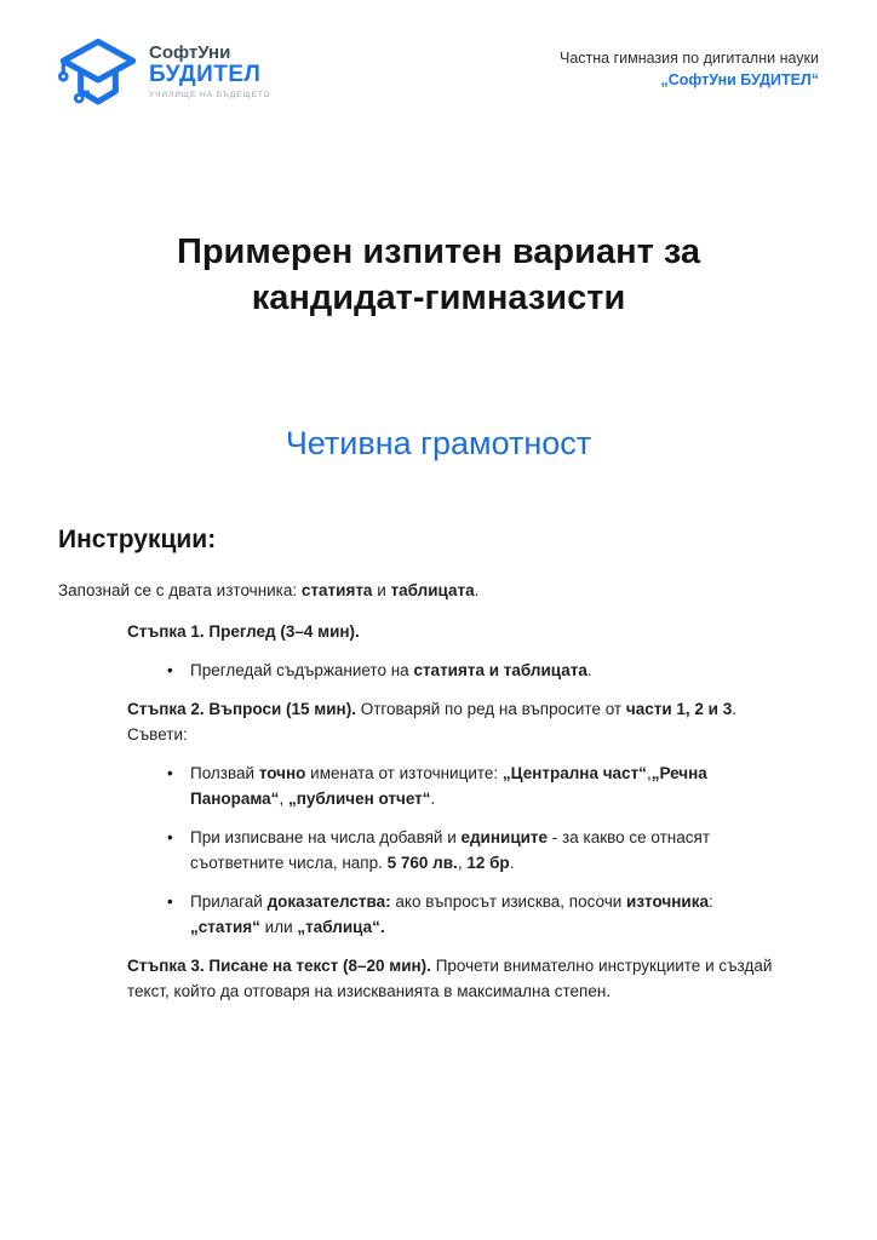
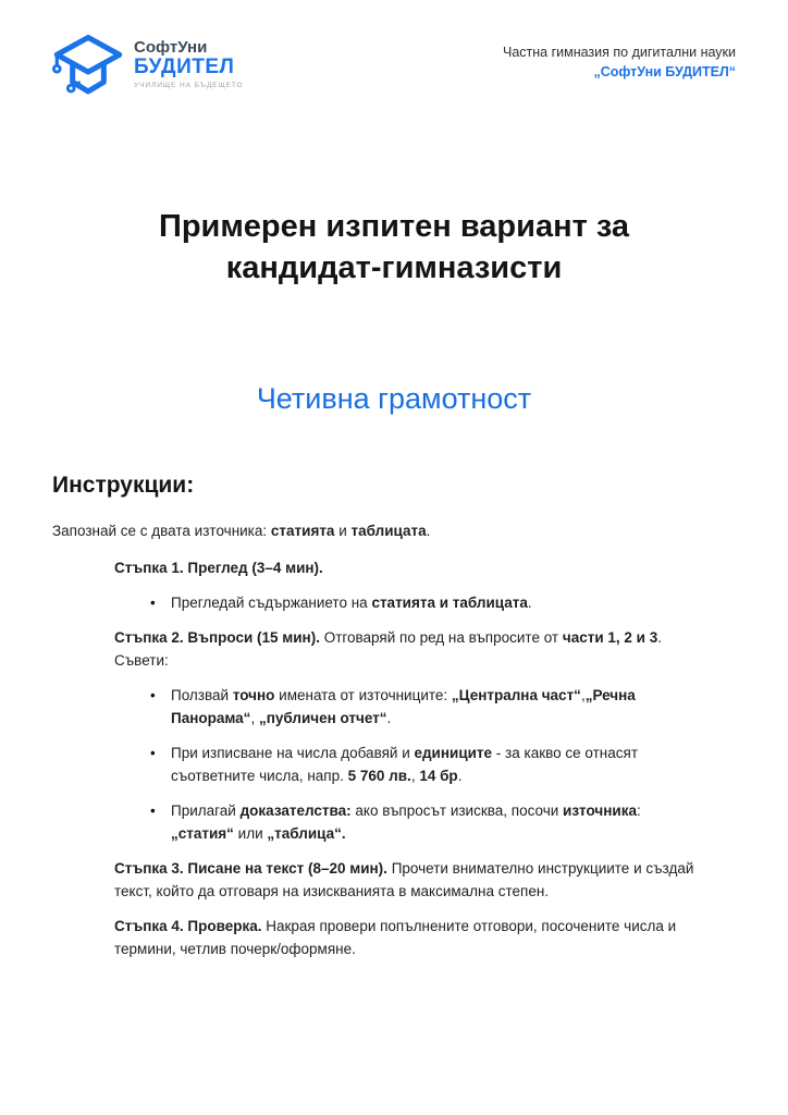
  СофтУни
  БУДИТЕЛ
  Частна гимназия по дигитални науки
  „СофтУни БУДИТЕЛ“
  Примерен изпитен вариант за кандидат-гимназисти
  Четивна грамотност
  Инструкции:
  Запознай се с двата източника: статията и таблицата.
  Стъпка 1. Преглед (3–4 мин).
  Прегледай съдържанието на статията и таблицата.
  Стъпка 2. Въпроси (15 мин). Отговаряй по ред на въпросите от части 1, 2 и 3. Съвети:
  Ползвай точно имената от източниците: „Централна част“,„Речна Панорама“, „публичен отчет“.
- При изписване на числа добавяй и единиците - за какво се отнасят съответните числа, напр. 5 760 лв., 12 бр.
+ При изписване на числа добавяй и единиците - за какво се отнасят съответните числа, напр. 5 760 лв., 14 бр.
  Прилагай доказателства: ако въпросът изисква, посочи източника: „статия“ или „таблица“.
  Стъпка 3. Писане на текст (8–20 мин). Прочети внимателно инструкциите и създай текст, който да отговаря на изискванията в максимална степен.
+ Стъпка 4. Проверка. Накрая провери попълнените отговори, посочените числа и термини, четлив почерк/оформяне.
